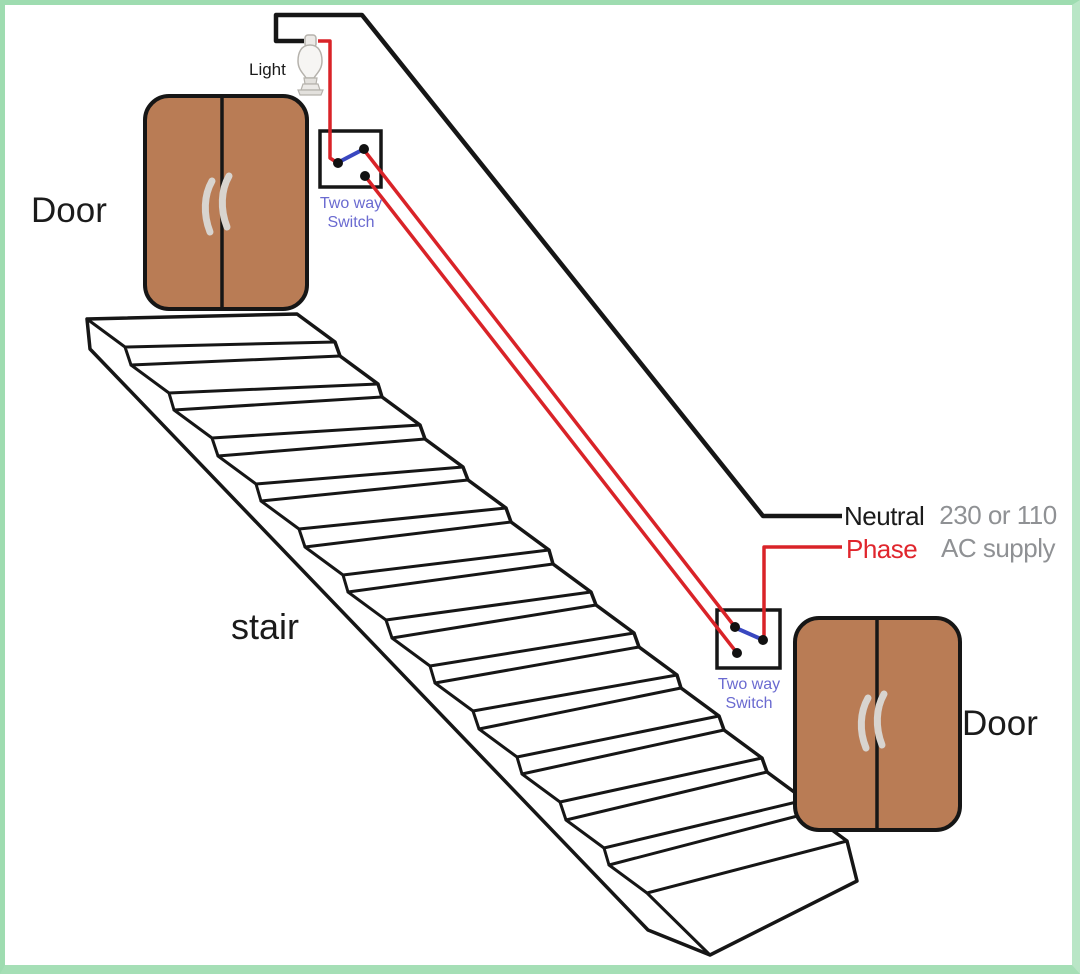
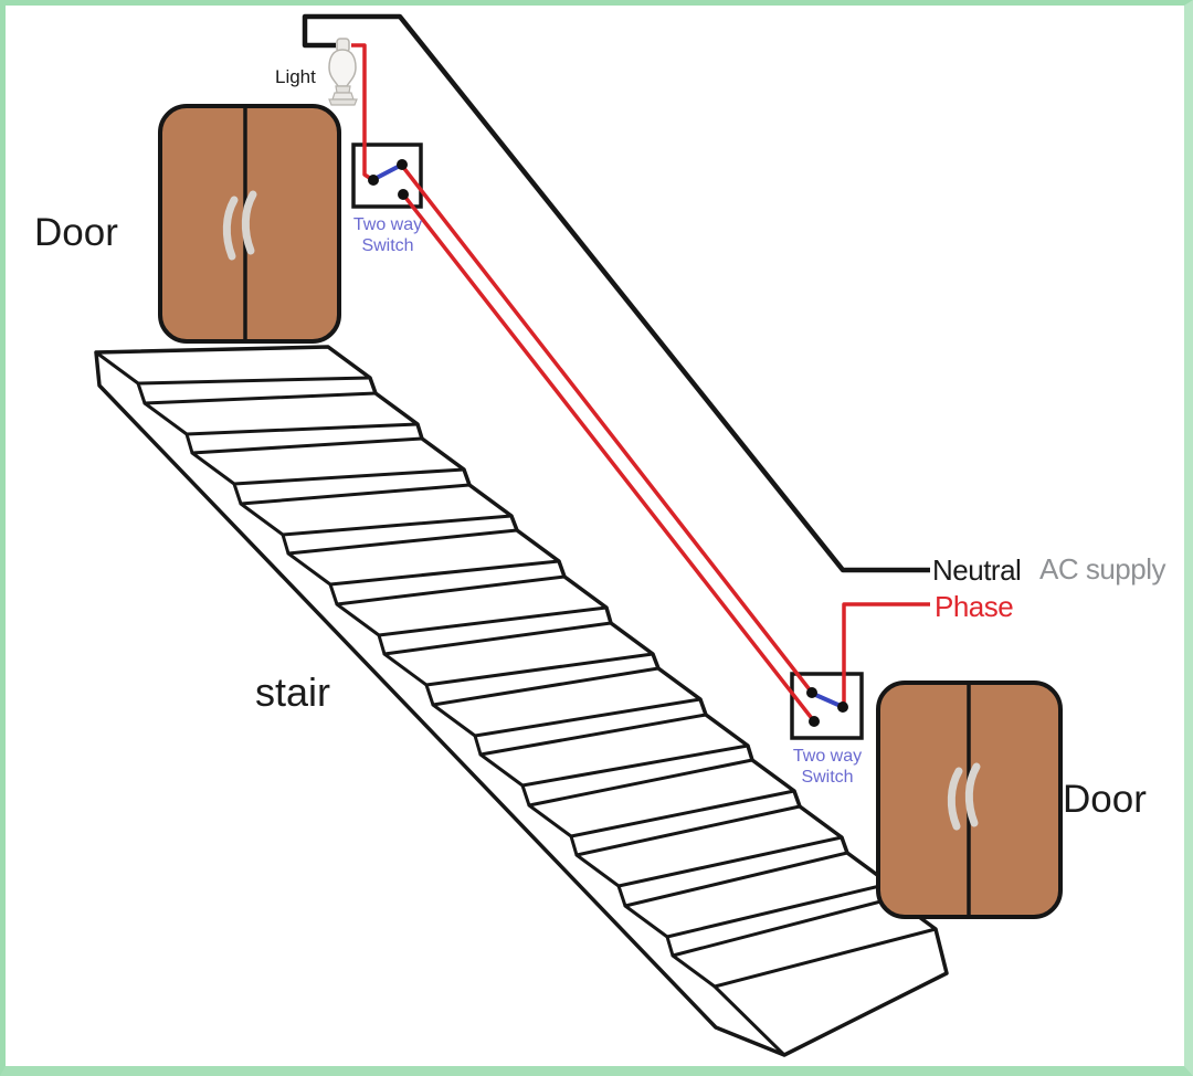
  Light
  Door
  stair
  Neutral
  Phase
- 230 or 110
  AC supply
  Two way
  Switch
  Two way
  Switch
  Door
